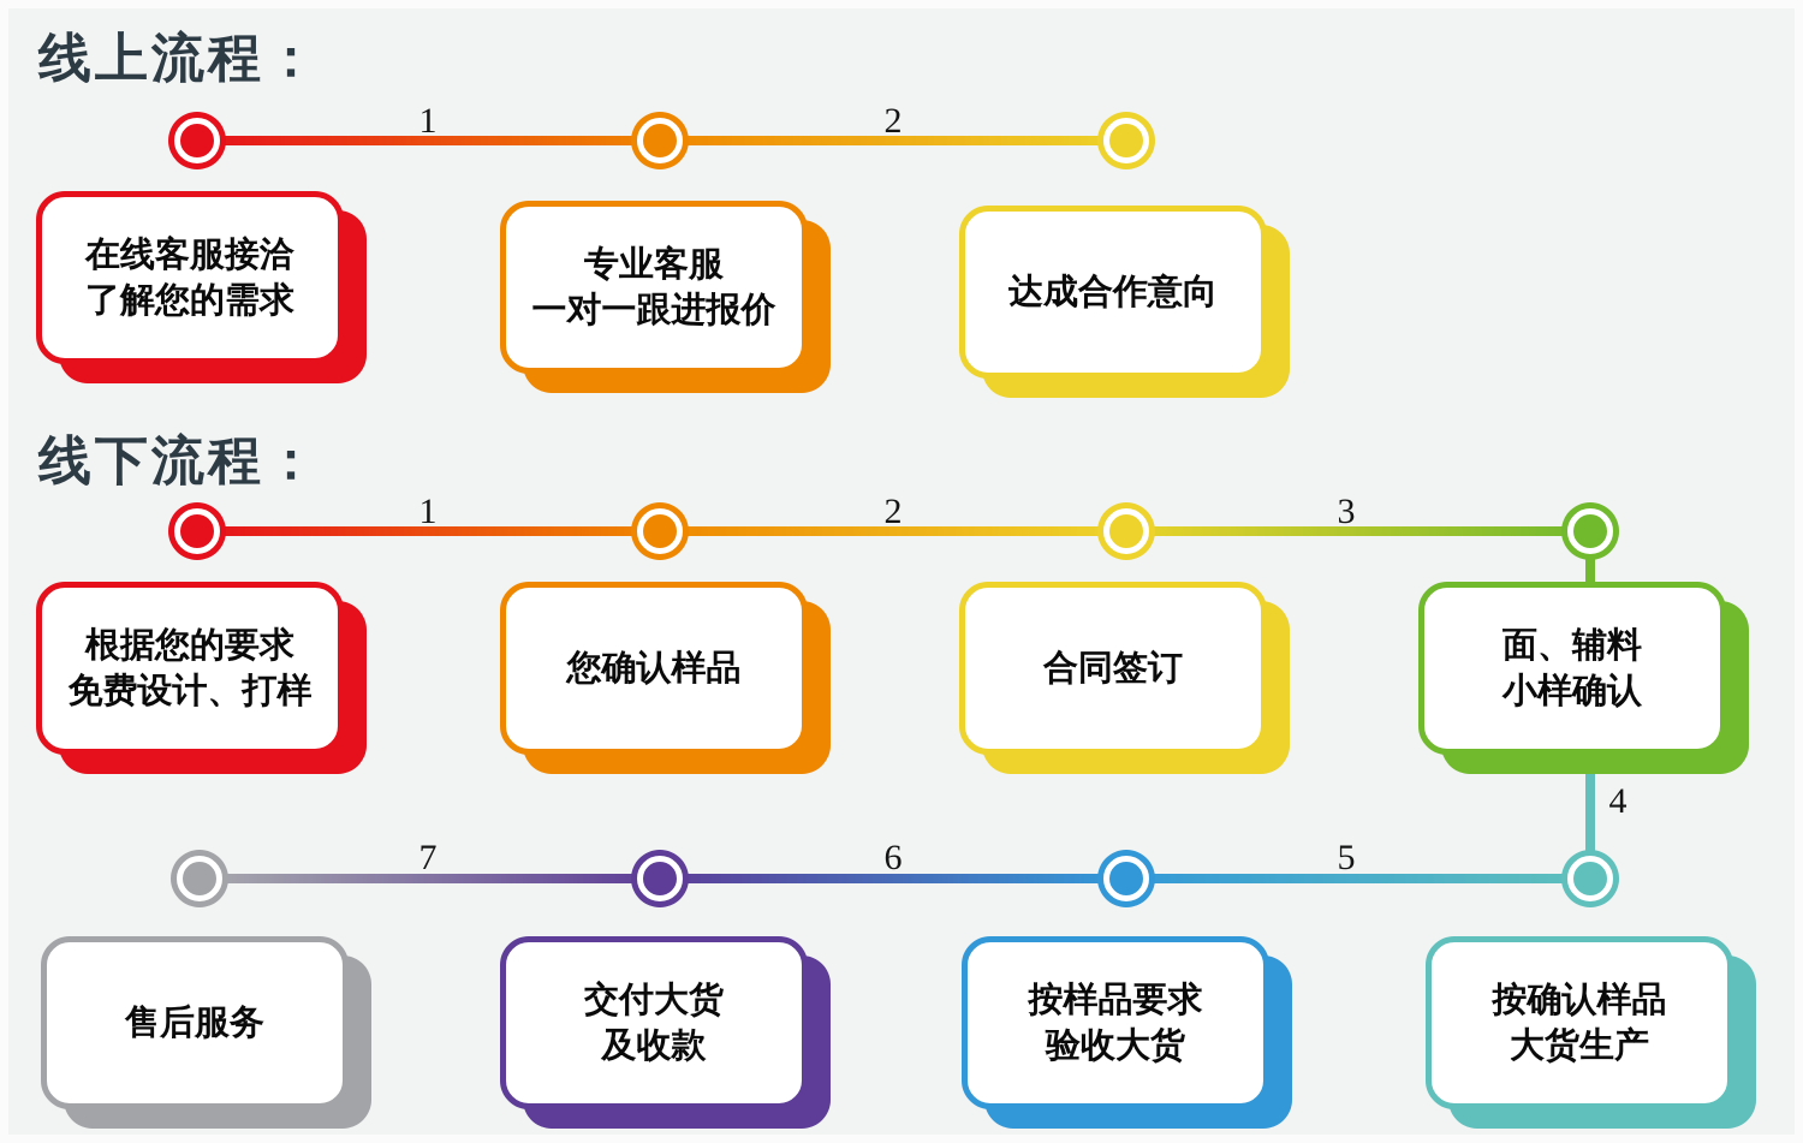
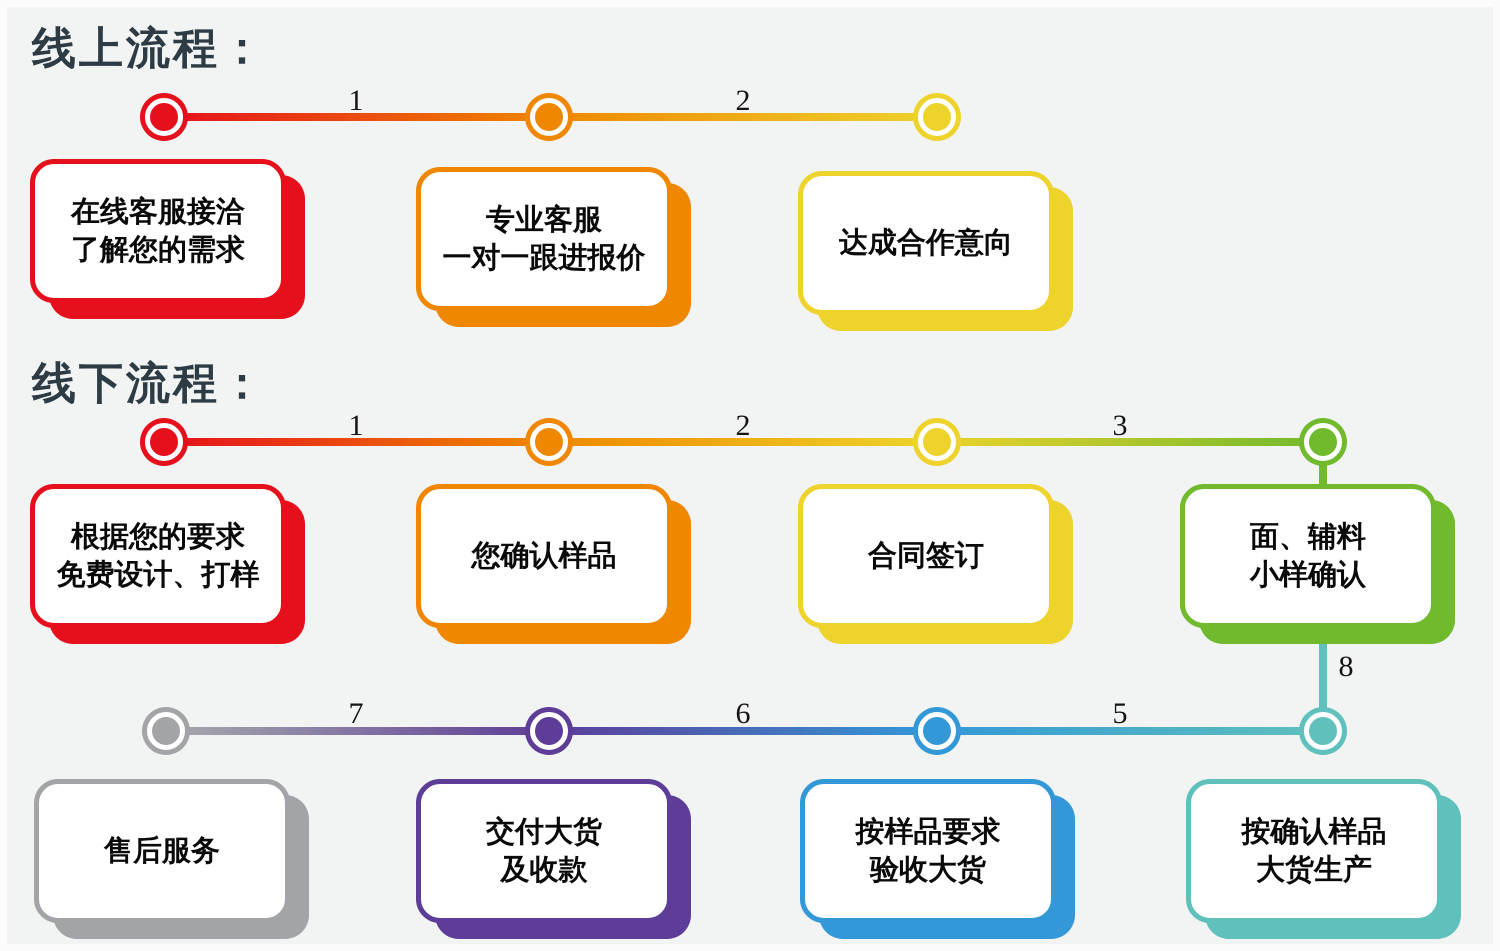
  线上流程：
  1
  2
  在线客服接洽
  了解您的需求
  专业客服
  一对一跟进报价
  达成合作意向
  线下流程：
  1
  2
  3
  根据您的要求
  免费设计、打样
  您确认样品
  合同签订
  面、辅料
  小样确认
- 4
+ 8
  7
  6
  5
  售后服务
  交付大货
  及收款
  按样品要求
  验收大货
  按确认样品
  大货生产
